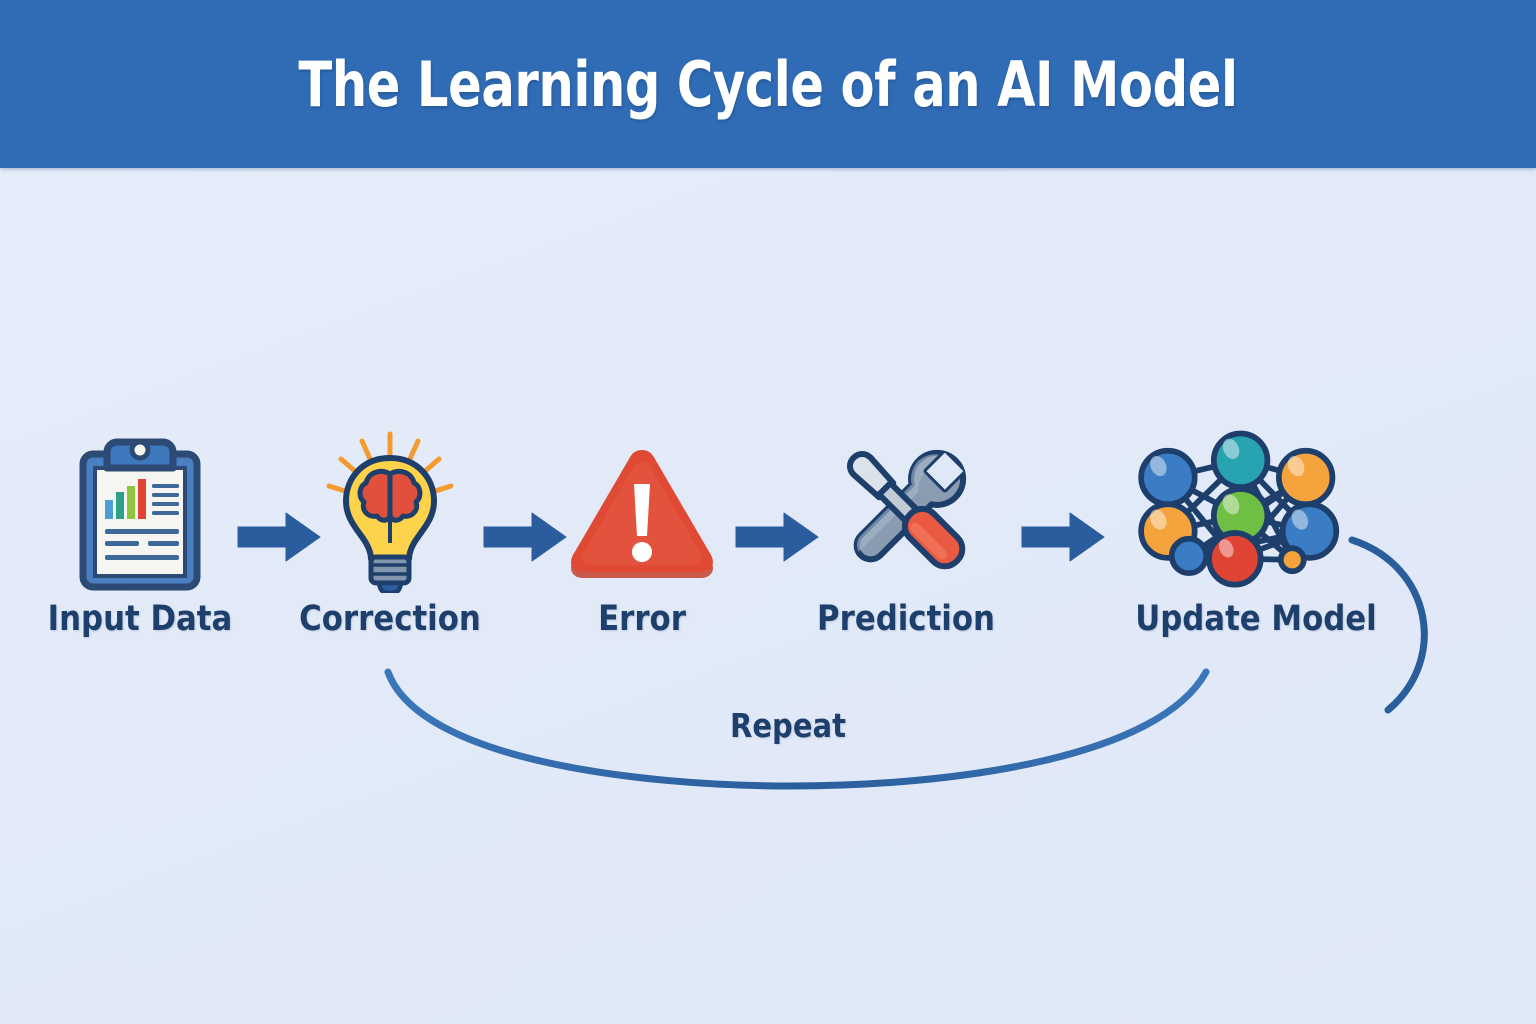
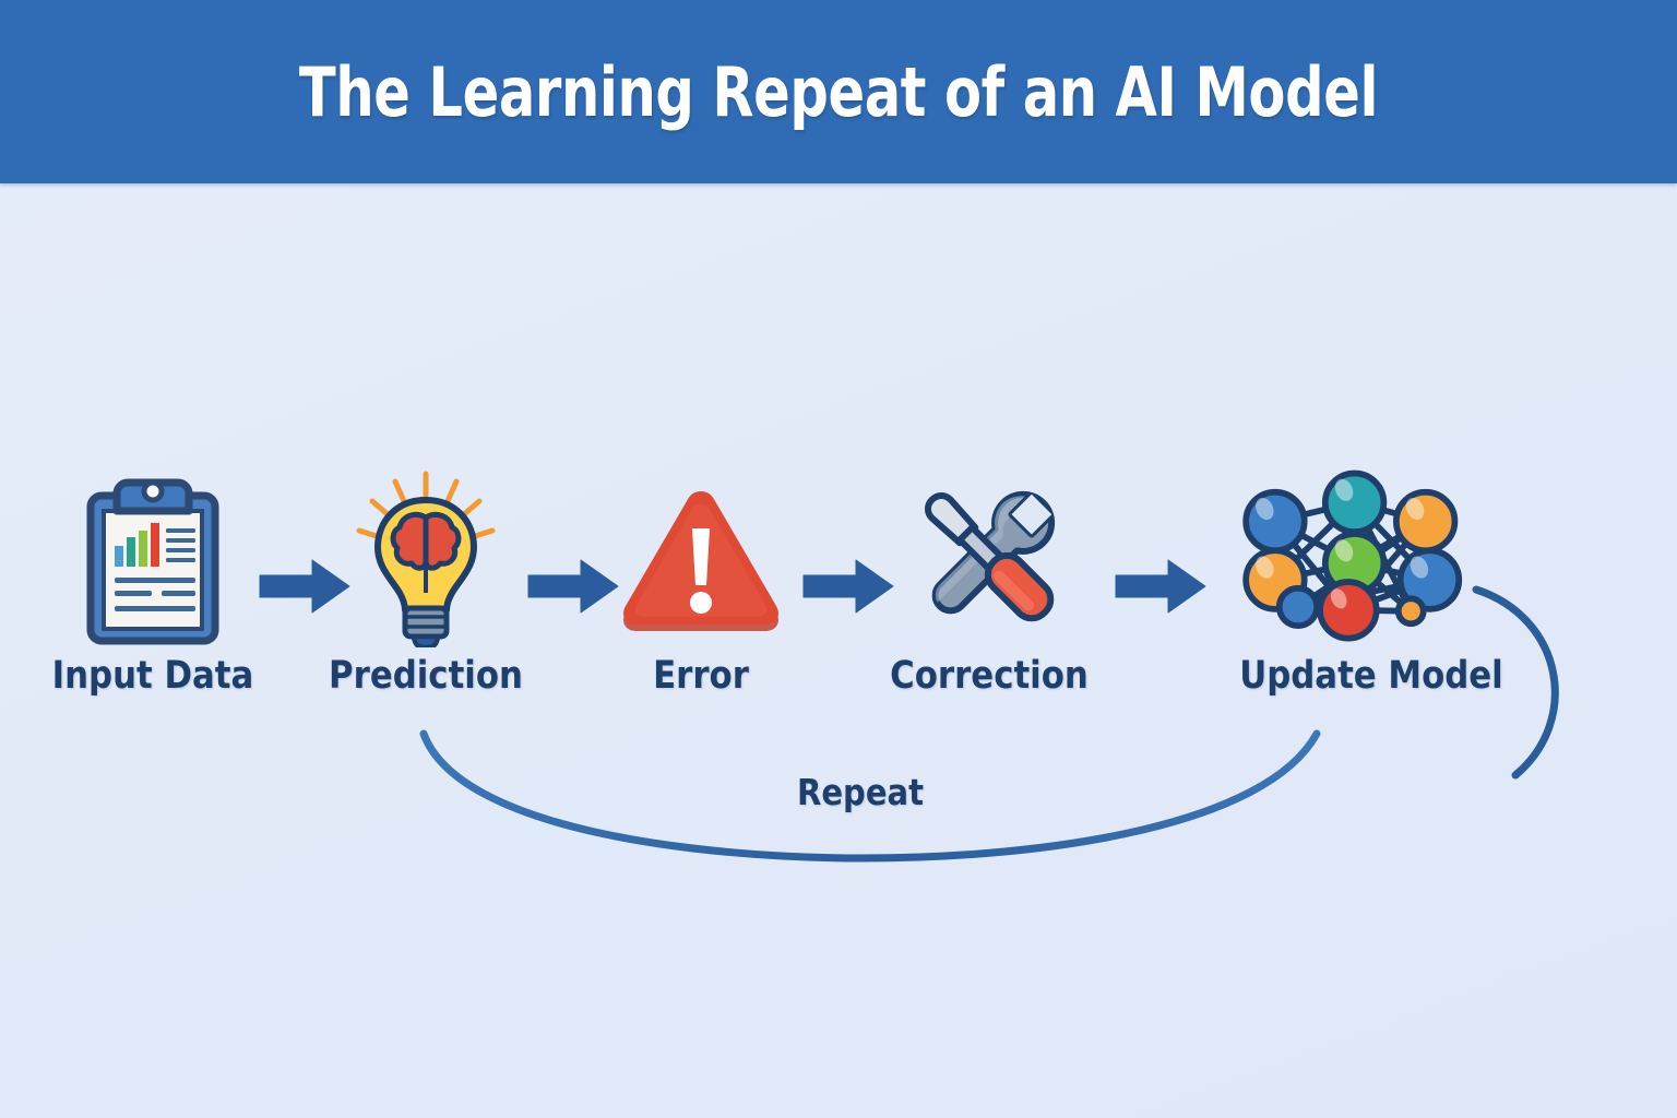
- The Learning Cycle of an AI Model
+ The Learning Repeat of an AI Model
  Repeat
  Input Data
- Correction
+ Prediction
  Error
- Prediction
+ Correction
  Update Model
